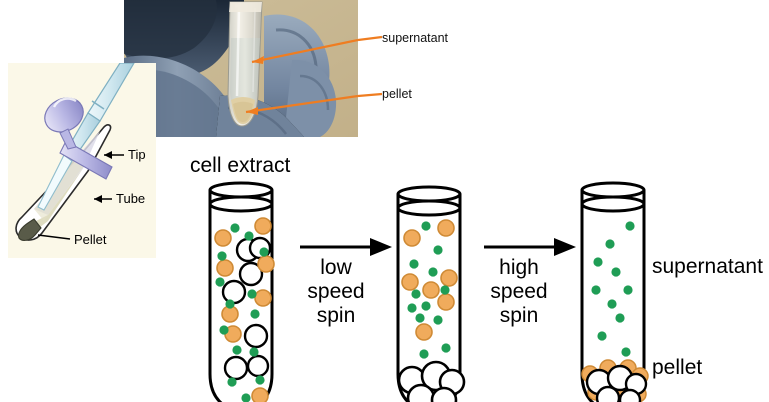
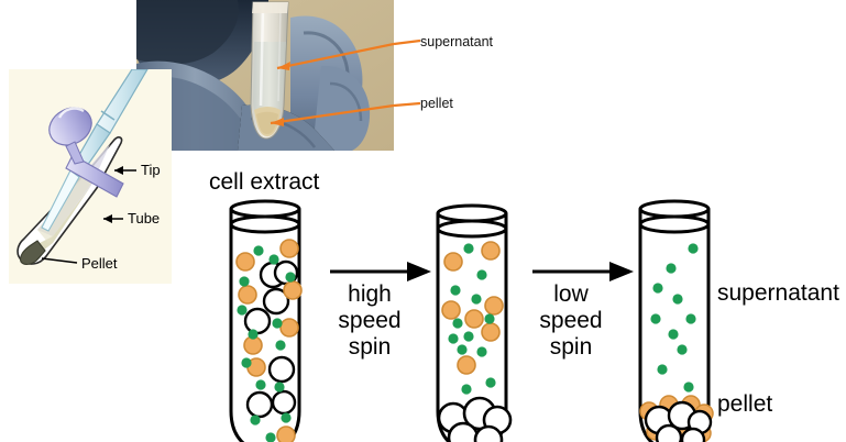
  supernatant
  pellet
  Tip
  Tube
  Pellet
  cell extract
- low
+ high
  speed
  spin
- high
+ low
  speed
  spin
  supernatant
  pellet
